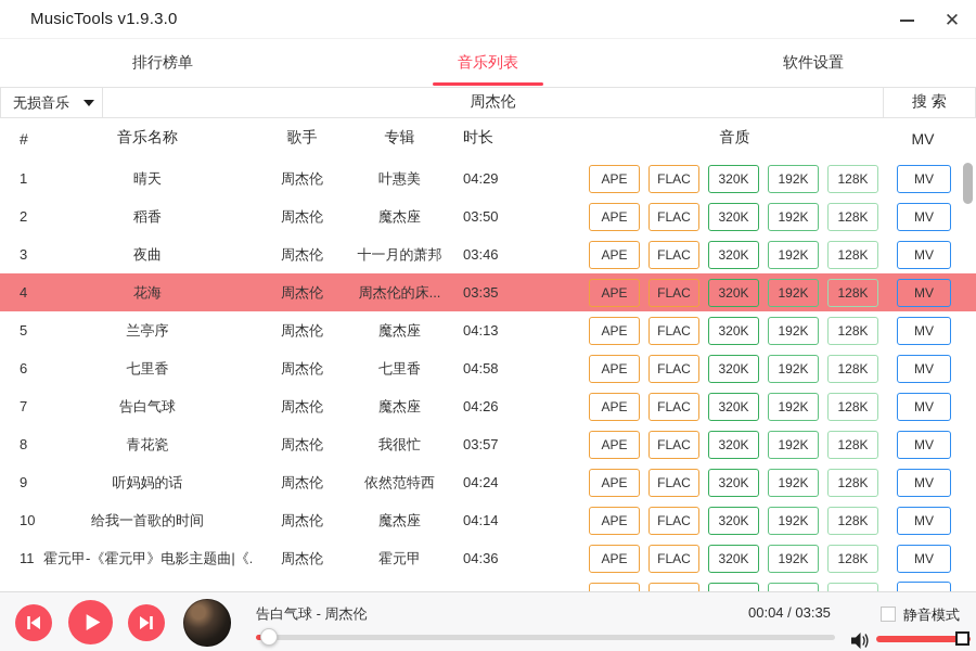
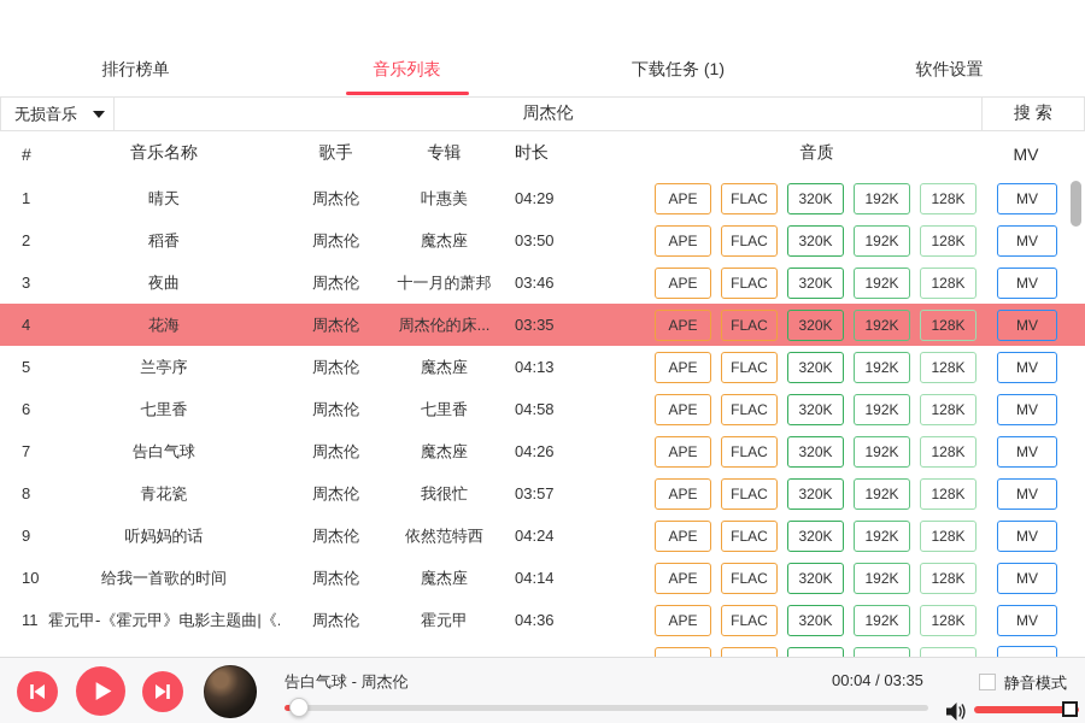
- MusicTools v1.9.3.0
- ✕
  排行榜单
  音乐列表
+ 下载任务 (1)
  软件设置
  无损音乐
  周杰伦
  搜 索
  #
  音乐名称
  歌手
  专辑
  时长
  音质
  MV
  1
  晴天
  周杰伦
  叶惠美
  04:29
  APE
  FLAC
  320K
  192K
  128K
  MV
  2
  稻香
  周杰伦
  魔杰座
  03:50
  APE
  FLAC
  320K
  192K
  128K
  MV
  3
  夜曲
  周杰伦
  十一月的萧邦
  03:46
  APE
  FLAC
  320K
  192K
  128K
  MV
  4
  花海
  周杰伦
  周杰伦的床...
  03:35
  APE
  FLAC
  320K
  192K
  128K
  MV
  5
  兰亭序
  周杰伦
  魔杰座
  04:13
  APE
  FLAC
  320K
  192K
  128K
  MV
  6
  七里香
  周杰伦
  七里香
  04:58
  APE
  FLAC
  320K
  192K
  128K
  MV
  7
  告白气球
  周杰伦
  魔杰座
  04:26
  APE
  FLAC
  320K
  192K
  128K
  MV
  8
  青花瓷
  周杰伦
  我很忙
  03:57
  APE
  FLAC
  320K
  192K
  128K
  MV
  9
  听妈妈的话
  周杰伦
  依然范特西
  04:24
  APE
  FLAC
  320K
  192K
  128K
  MV
  10
  给我一首歌的时间
  周杰伦
  魔杰座
  04:14
  APE
  FLAC
  320K
  192K
  128K
  MV
  11
  霍元甲-《霍元甲》电影主题曲|《.
  周杰伦
  霍元甲
  04:36
  APE
  FLAC
  320K
  192K
  128K
  MV
  告白气球 - 周杰伦
  00:04 / 03:35
  静音模式
